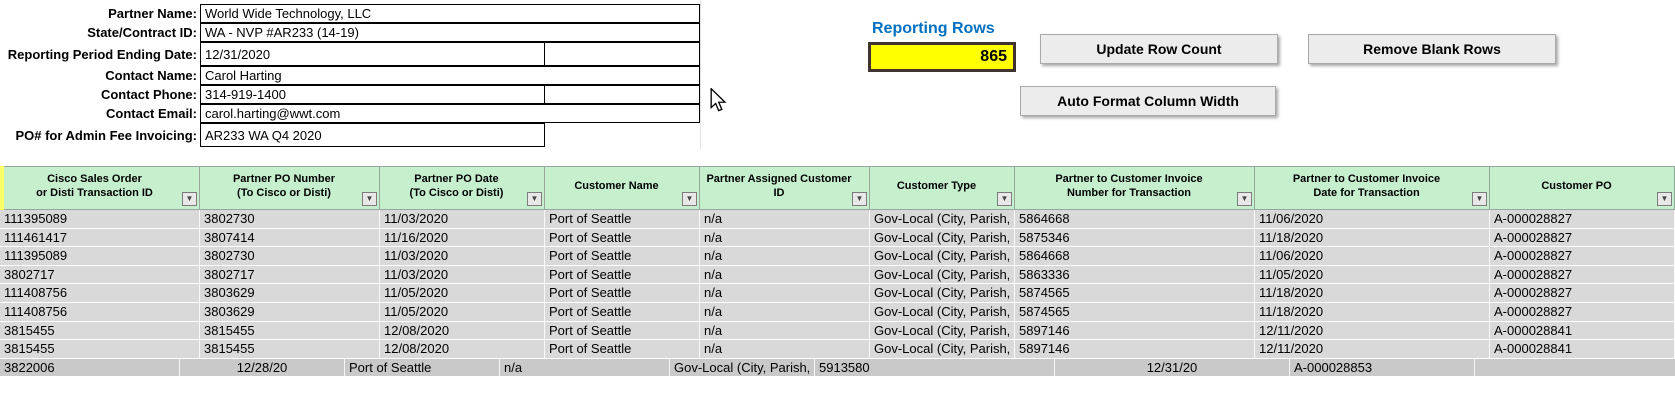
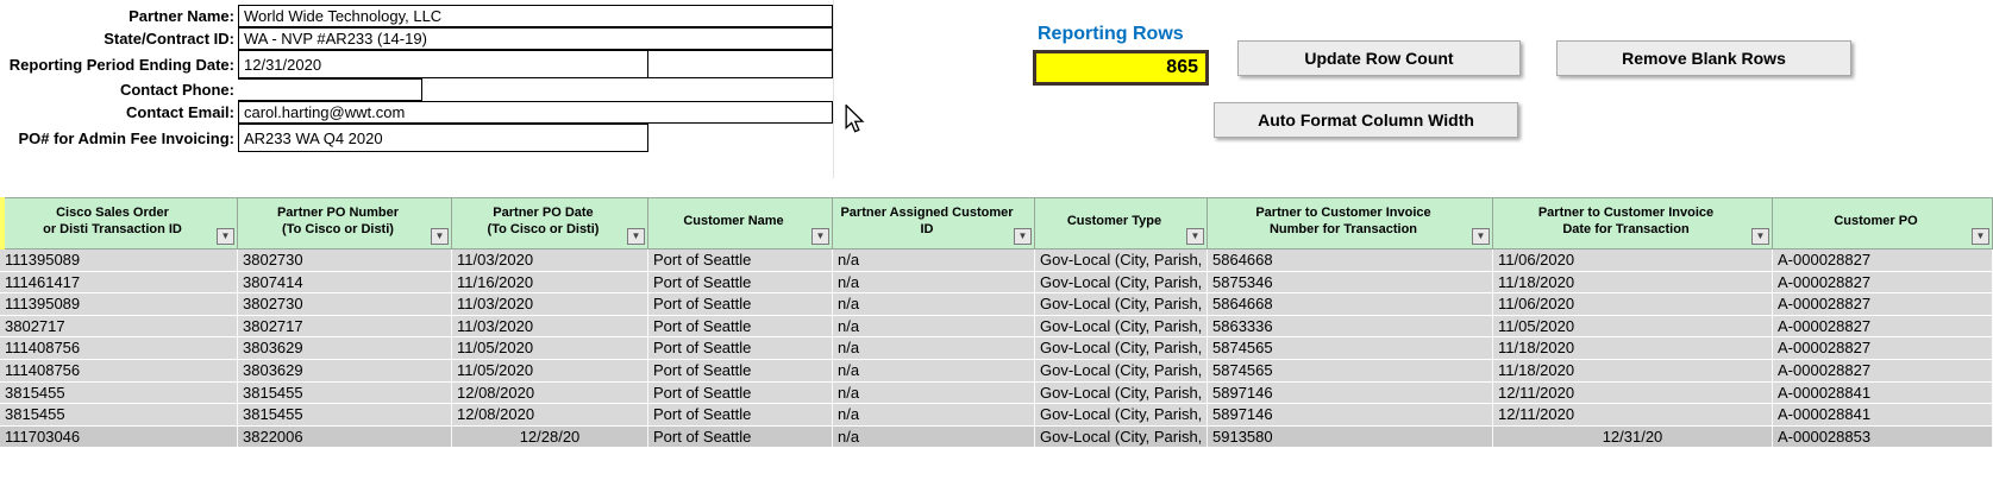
  Partner Name:
  World Wide Technology, LLC
  State/Contract ID:
  WA - NVP #AR233 (14-19)
  Reporting Period Ending Date:
  12/31/2020
- Contact Name:
- Carol Harting
  Contact Phone:
- 314-919-1400
  Contact Email:
  carol.harting@wwt.com
  PO# for Admin Fee Invoicing:
  AR233 WA Q4 2020
  Reporting Rows
  865
  Update Row Count
  Remove Blank Rows
  Auto Format Column Width
  Cisco Sales Order
  or Disti Transaction ID
  ▼
  Partner PO Number
  (To Cisco or Disti)
  ▼
  Partner PO Date
  (To Cisco or Disti)
  ▼
  Customer Name
  ▼
  Partner Assigned Customer
  ID
  ▼
  Customer Type
  ▼
  Partner to Customer Invoice
  Number for Transaction
  ▼
  Partner to Customer Invoice
  Date for Transaction
  ▼
  Customer PO
  ▼
  111395089
  3802730
  11/03/2020
  Port of Seattle
  n/a
  Gov-Local (City, Parish,
  5864668
  11/06/2020
  A-000028827
  111461417
  3807414
  11/16/2020
  Port of Seattle
  n/a
  Gov-Local (City, Parish,
  5875346
  11/18/2020
  A-000028827
  111395089
  3802730
  11/03/2020
  Port of Seattle
  n/a
  Gov-Local (City, Parish,
  5864668
  11/06/2020
  A-000028827
  3802717
  3802717
  11/03/2020
  Port of Seattle
  n/a
  Gov-Local (City, Parish,
  5863336
  11/05/2020
  A-000028827
  111408756
  3803629
  11/05/2020
  Port of Seattle
  n/a
  Gov-Local (City, Parish,
  5874565
  11/18/2020
  A-000028827
  111408756
  3803629
  11/05/2020
  Port of Seattle
  n/a
  Gov-Local (City, Parish,
  5874565
  11/18/2020
  A-000028827
  3815455
  3815455
  12/08/2020
  Port of Seattle
  n/a
  Gov-Local (City, Parish,
  5897146
  12/11/2020
  A-000028841
  3815455
  3815455
  12/08/2020
  Port of Seattle
  n/a
  Gov-Local (City, Parish,
  5897146
  12/11/2020
  A-000028841
+ 111703046
  3822006
  12/28/20
  Port of Seattle
  n/a
  Gov-Local (City, Parish,
  5913580
  12/31/20
  A-000028853
